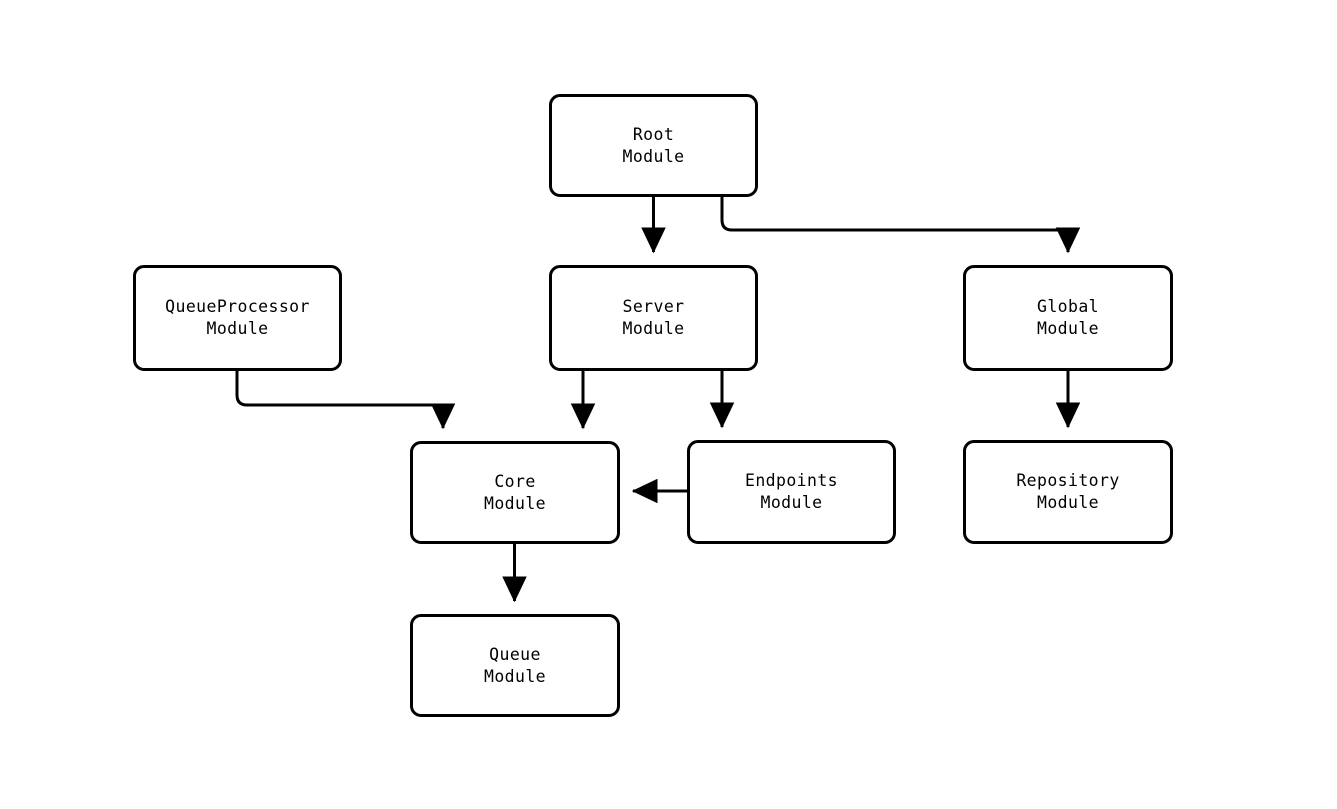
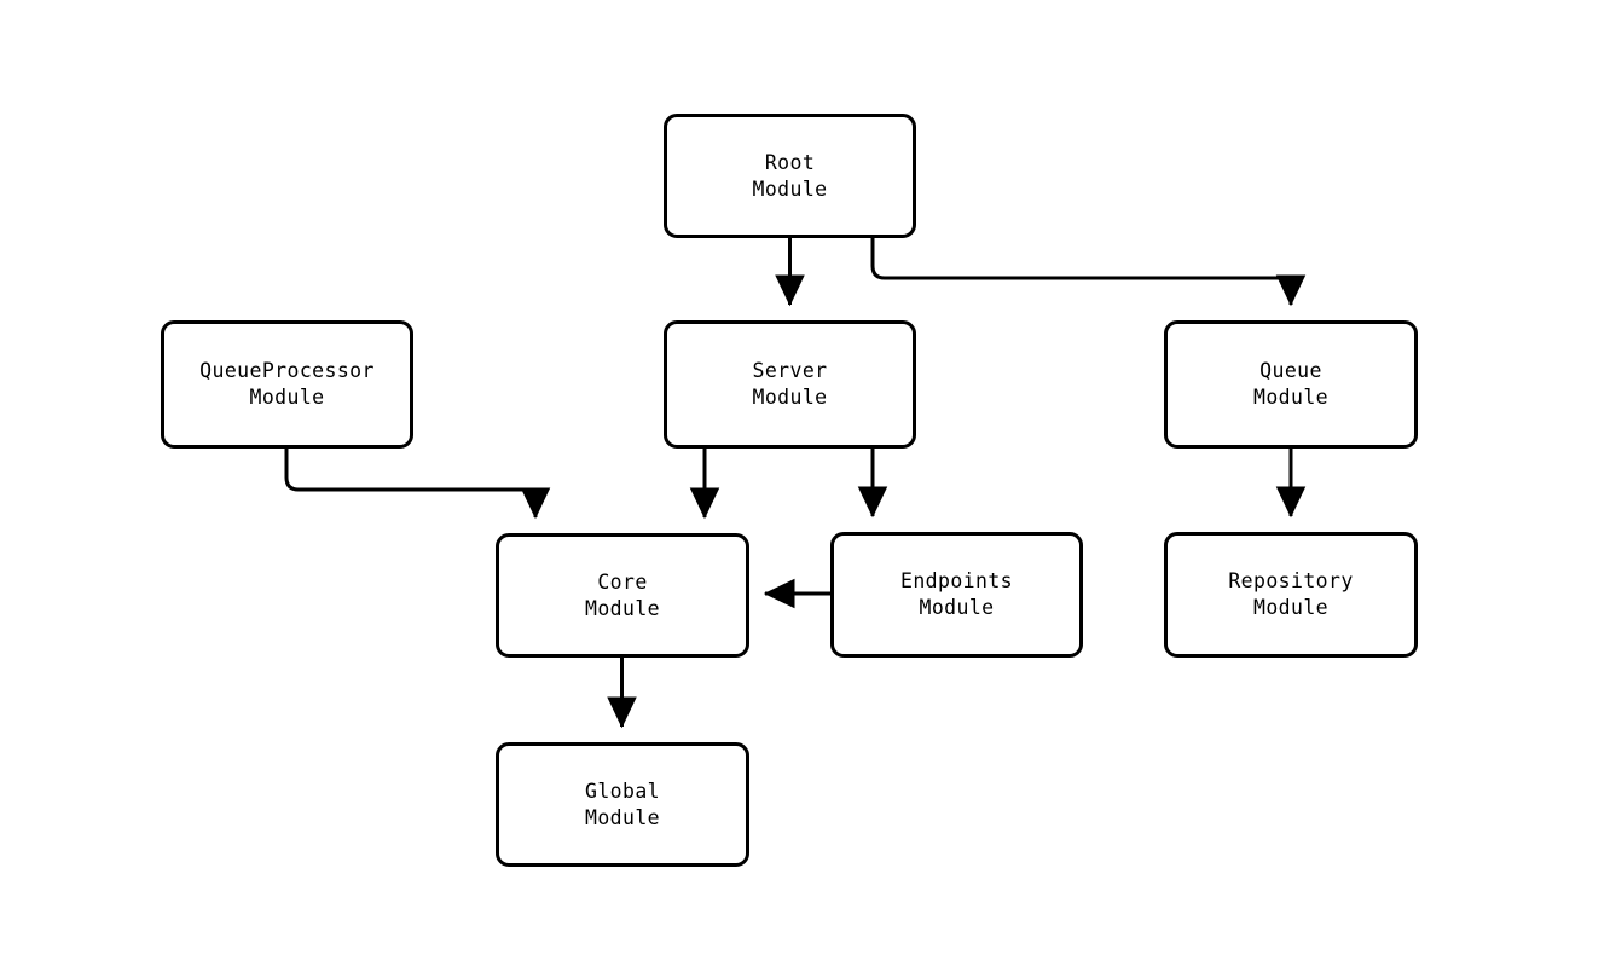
  Root
  Module
  QueueProcessor
  Module
  Server
  Module
- Global
+ Queue
  Module
  Core
  Module
  Endpoints
  Module
  Repository
  Module
- Queue
+ Global
  Module
